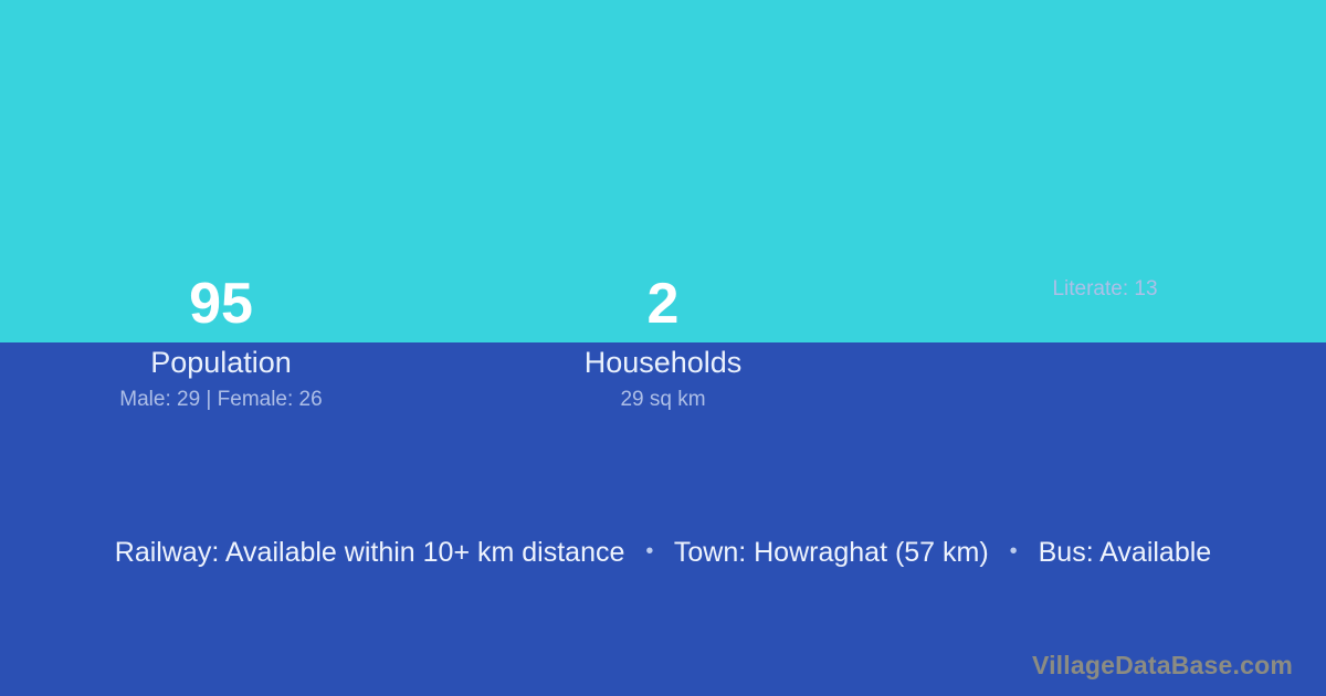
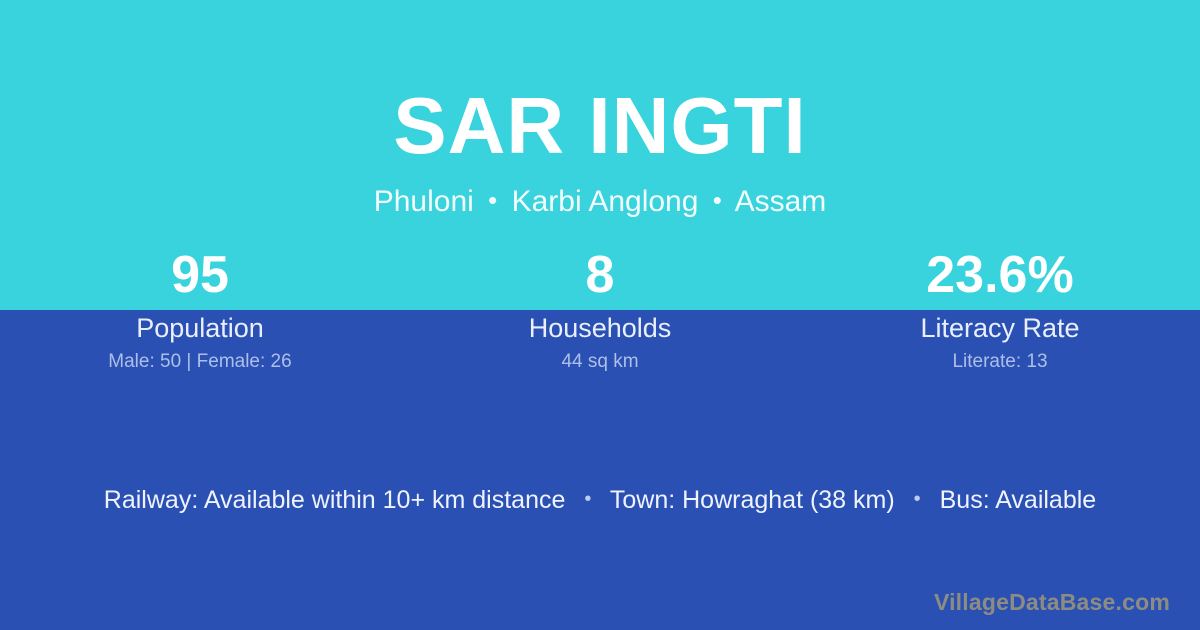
+ SAR INGTI
+ Phuloni • Karbi Anglong • Assam
  95
  Population
- Male: 29 | Female: 26
+ Male: 50 | Female: 26
- 2
+ 8
  Households
- 29 sq km
+ 44 sq km
+ 23.6%
+ Literacy Rate
  Literate: 13
- Railway: Available within 10+ km distance • Town: Howraghat (57 km) • Bus: Available
+ Railway: Available within 10+ km distance • Town: Howraghat (38 km) • Bus: Available
  VillageDataBase.com
